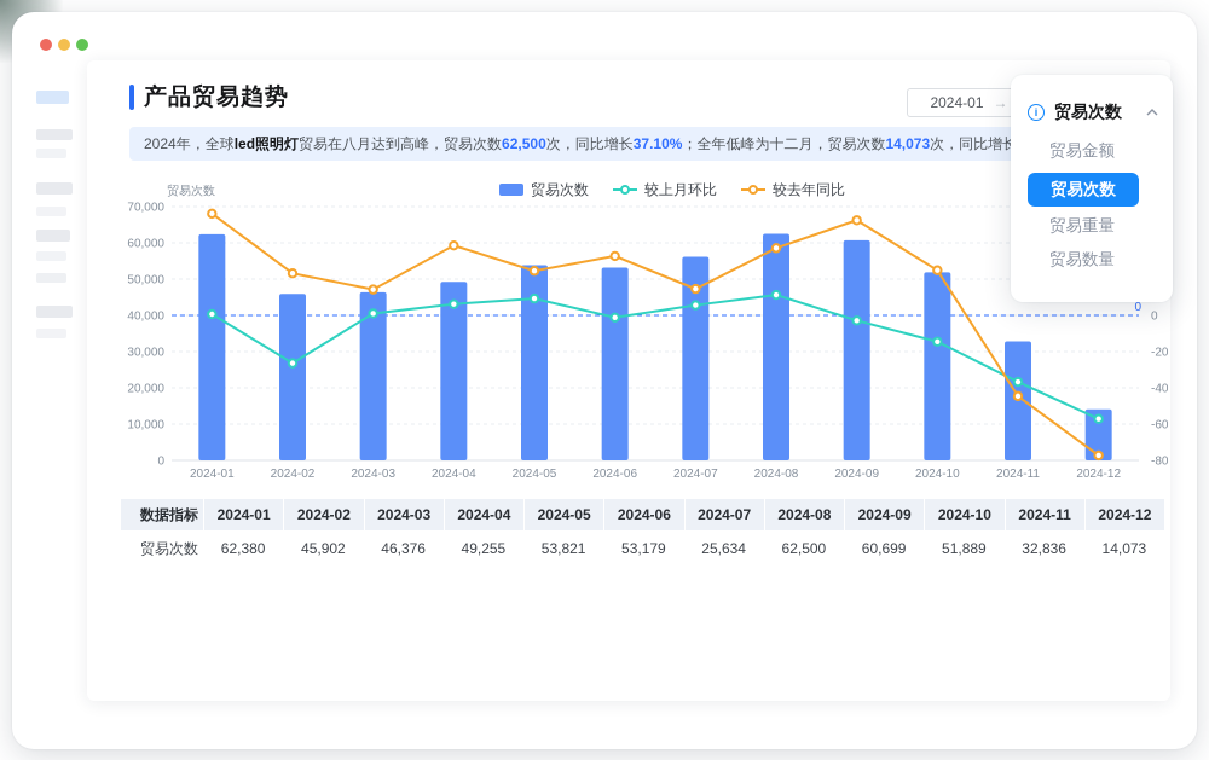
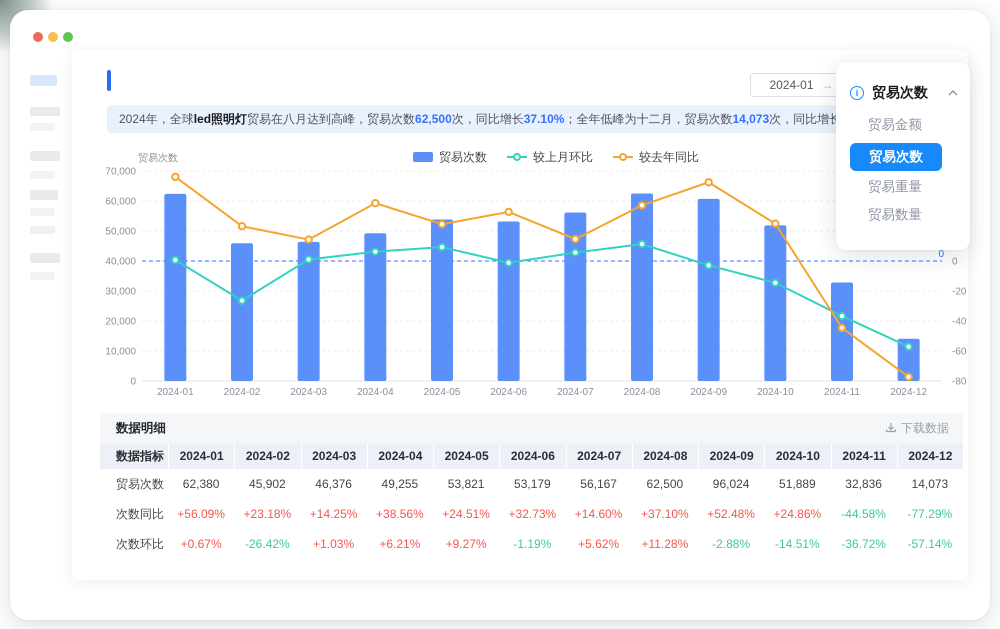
- 产品贸易趋势
  2024-01
  →
  2024年，全球led照明灯贸易在八月达到高峰，贸易次数62,500次，同比增长37.10%；全年低峰为十二月，贸易次数14,073次，同比增
  贸易次数
  贸易次数
  较上月环比
  较去年同比
  0
  10,000
  20,000
  30,000
  40,000
  50,000
  60,000
  70,000
  0
  -20
  -40
  -60
  -80
  0
  2024-01
  2024-02
  2024-03
  2024-04
  2024-05
  2024-06
  2024-07
  2024-08
  2024-09
  2024-10
  2024-11
  2024-12
+ 数据明细
+ 下载数据
  数据指标
  2024-01
  2024-02
  2024-03
  2024-04
  2024-05
  2024-06
  2024-07
  2024-08
  2024-09
  2024-10
  2024-11
  2024-12
  贸易次数
  62,380
  45,902
  46,376
  49,255
  53,821
  53,179
- 25,634
+ 56,167
  62,500
- 60,699
+ 96,024
  51,889
  32,836
  14,073
+ 次数同比
+ +56.09%
+ +23.18%
+ +14.25%
+ +38.56%
+ +24.51%
+ +32.73%
+ +14.60%
+ +37.10%
+ +52.48%
+ +24.86%
+ -44.58%
+ -77.29%
+ 次数环比
+ +0.67%
+ -26.42%
+ +1.03%
+ +6.21%
+ +9.27%
+ -1.19%
+ +5.62%
+ +11.28%
+ -2.88%
+ -14.51%
+ -36.72%
+ -57.14%
  i
  贸易次数
  贸易金额
  贸易次数
  贸易重量
  贸易数量
